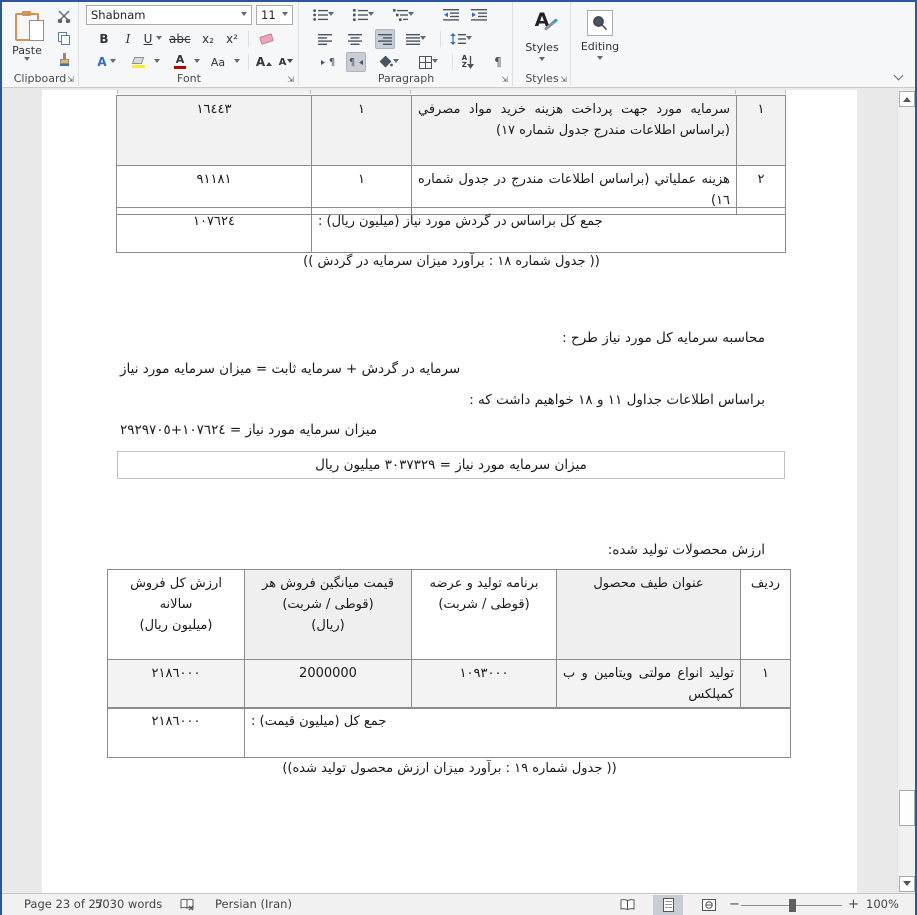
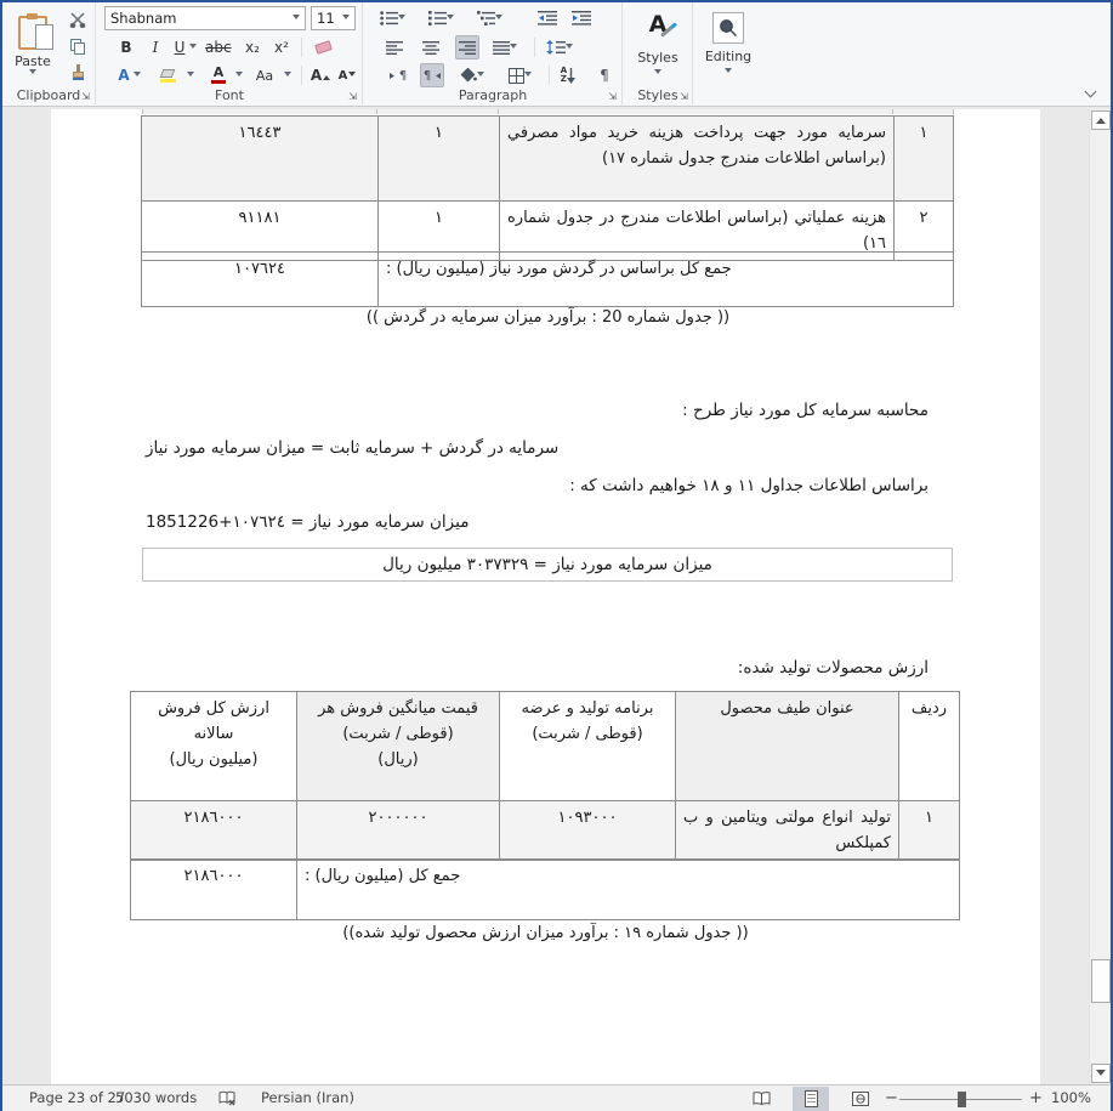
  Paste
  Clipboard
  ⇲
  Shabnam
  11
  B
  I
  U
  abc
  x₂
  x²
  A
  A
  Aa
  A
  A
  Font
  ⇲
  ¶
  ¶
  A
  Z
  ¶
  Paragraph
  ⇲
  A
  Styles
  Styles
  ⇲
  Editing
  ١	سرمایه مورد جهت پرداخت هزینه خرید مواد مصرفي (براساس اطلاعات مندرج جدول شماره ١٧)	١	١٦٤٤٣
  ٢	هزینه عملیاتي (براساس اطلاعات مندرج در جدول شماره ١٦)	١	٩١١٨١
  جمع کل براساس در گردش مورد نیاز (میلیون ریال) :	١٠٧٦٢٤
- (( جدول شماره ١٨ : برآورد میزان سرمایه در گردش ))
+ (( جدول شماره 20 : برآورد میزان سرمایه در گردش ))
  محاسبه سرمایه کل مورد نیاز طرح :
  سرمایه در گردش + سرمایه ثابت = میزان سرمایه مورد نیاز
  براساس اطلاعات جداول ١١ و ١٨ خواهیم داشت که :
- میزان سرمایه مورد نیاز = ١٠٧٦٢٤+٢٩٢٩٧٠٥
+ میزان سرمایه مورد نیاز = ١٠٧٦٢٤+1851226
  میزان سرمایه مورد نیاز = ٣٠٣٧٣٢٩ میلیون ریال
  ارزش محصولات تولید شده:
  ردیف	عنوان طیف محصول	برنامه تولید و عرضه (قوطی / شربت)	قیمت میانگین فروش هر (قوطی / شربت) (ریال)	ارزش کل فروش سالانه (میلیون ریال)
- ١	تولید انواع مولتی ویتامین و ب کمپلکس	١٠٩٣٠٠٠	2000000	٢١٨٦٠٠٠
+ ١	تولید انواع مولتی ویتامین و ب کمپلکس	١٠٩٣٠٠٠	٢٠٠٠٠٠٠	٢١٨٦٠٠٠
- جمع کل (میلیون قیمت) :	٢١٨٦٠٠٠
+ جمع کل (میلیون ریال) :	٢١٨٦٠٠٠
  (( جدول شماره ١٩ : برآورد میزان ارزش محصول تولید شده))
  Page 23 of 27
  5030 words
  Persian (Iran)
  −
  +
  100%
